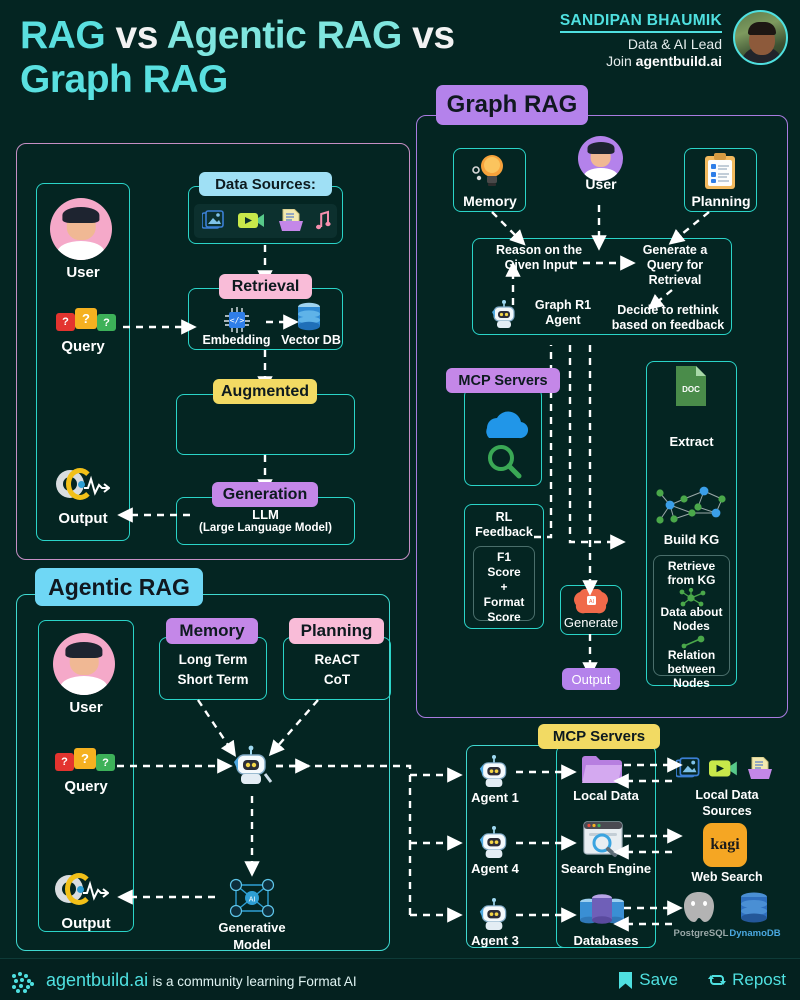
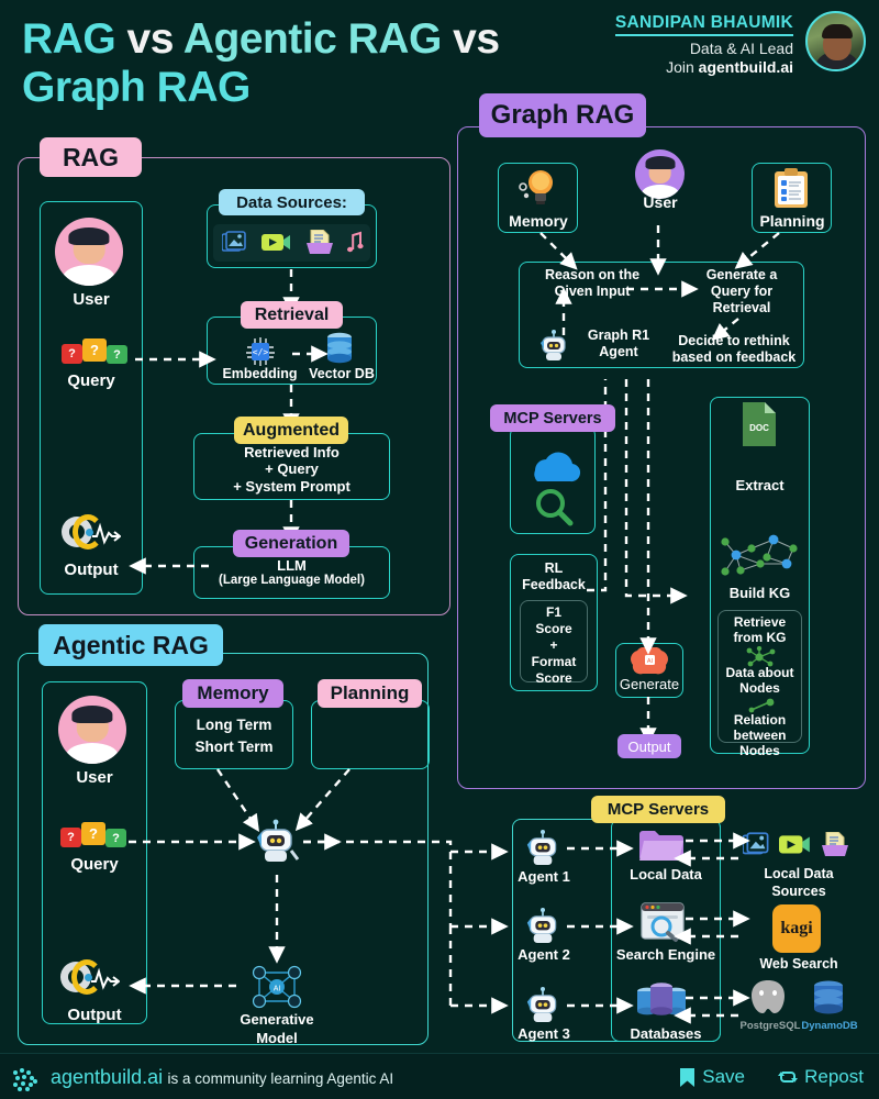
  RAG vs Agentic RAG vs
  Graph RAG
  SANDIPAN BHAUMIK
  Data & AI Lead
  Join agentbuild.ai
+ RAG
  User
  ?
  ?
  ?
  Query
  Output
  Data Sources:
  Retrieval
  </>
  Embedding
  Vector DB
  Augmented
+ Retrieved Info
+ + Query
+ + System Prompt
  Generation
  LLM
  (Large Language Model)
  Graph RAG
  Memory
  User
  Planning
  Reason on the
  Given Input
  Generate a
  Query for
  Retrieval
  Graph R1
  Agent
  Decide to rethink
  based on feedback
  MCP Servers
  RL
  Feedback
  F1
  Score
  +
  Format
  Score
  Generate
  Output
  DOC
  Extract
  Build KG
  Retrieve
  from KG
  Data about
  Nodes
  Relation
  between
  Nodes
  Agentic RAG
  User
  ?
  ?
  ?
  Query
  Output
  Memory
  Long Term
  Short Term
  Planning
- ReACT
- CoT
  Generative
  Model
  MCP Servers
  Agent 1
- Agent 4
+ Agent 2
  Agent 3
  Local Data
  Search Engine
  Databases
  Local Data
  Sources
  kagi
  Web Search
  PostgreSQL
  DynamoDB
- agentbuild.ai is a community learning Format AI
+ agentbuild.ai is a community learning Agentic AI
  Save
  Repost
